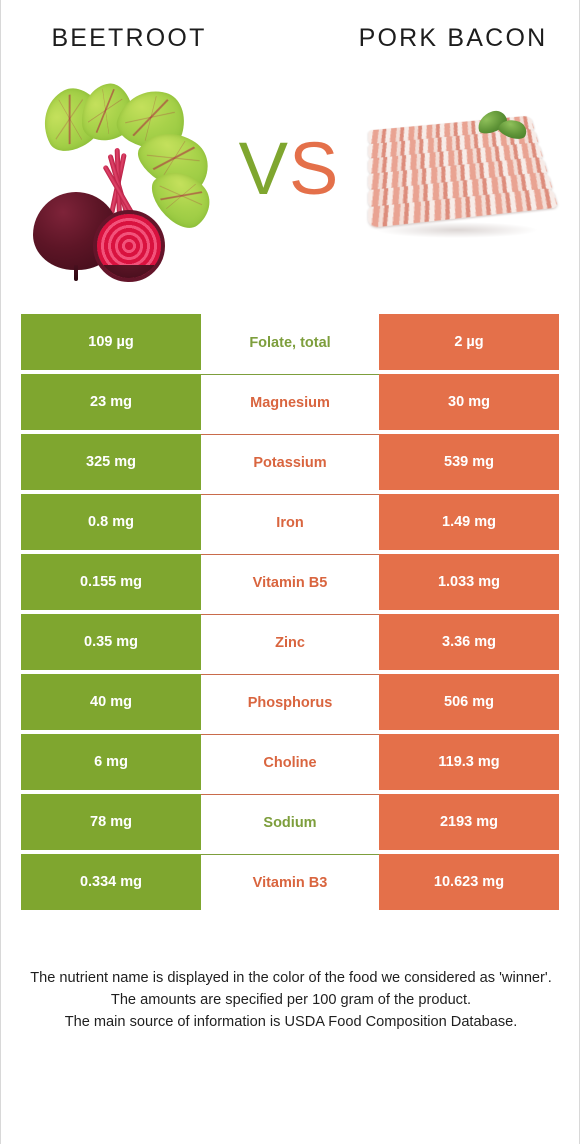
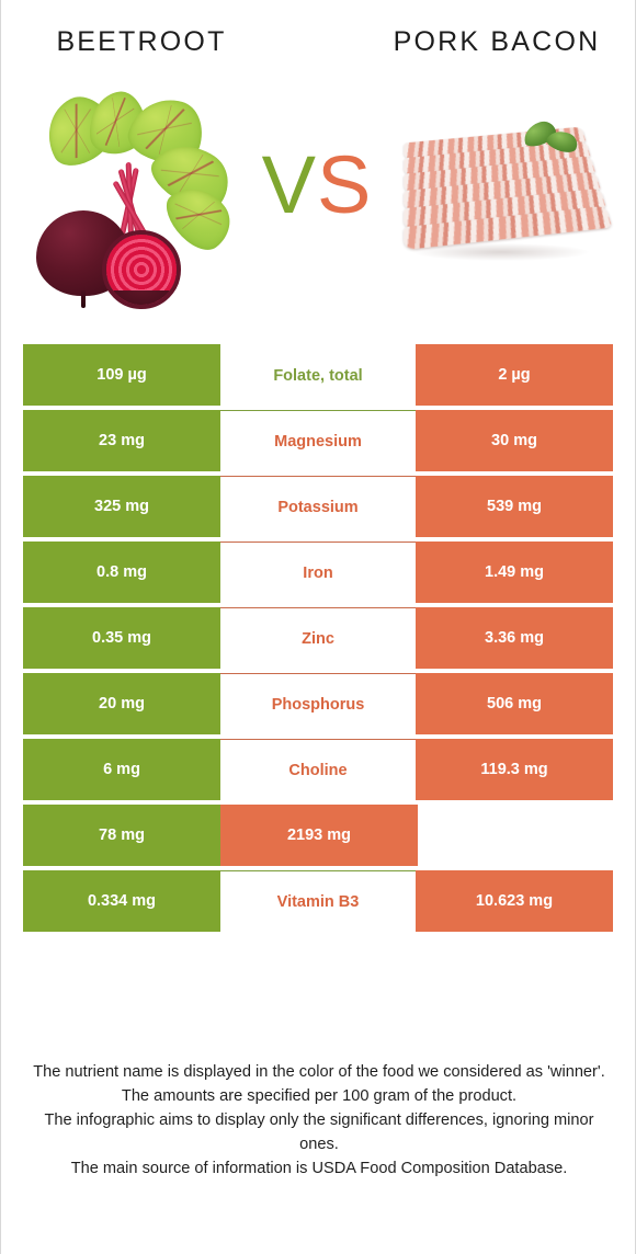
  BEETROOT
  PORK BACON
  VS
  109 µg
  Folate, total
  2 µg
  23 mg
  Magnesium
  30 mg
  325 mg
  Potassium
  539 mg
  0.8 mg
  Iron
  1.49 mg
- 0.155 mg
- Vitamin B5
- 1.033 mg
  0.35 mg
  Zinc
  3.36 mg
- 40 mg
+ 20 mg
  Phosphorus
  506 mg
  6 mg
  Choline
  119.3 mg
  78 mg
- Sodium
  2193 mg
  0.334 mg
  Vitamin B3
  10.623 mg
  The nutrient name is displayed in the color of the food we considered as 'winner'.
  The amounts are specified per 100 gram of the product.
+ The infographic aims to display only the significant differences, ignoring minor ones.
  The main source of information is USDA Food Composition Database.
